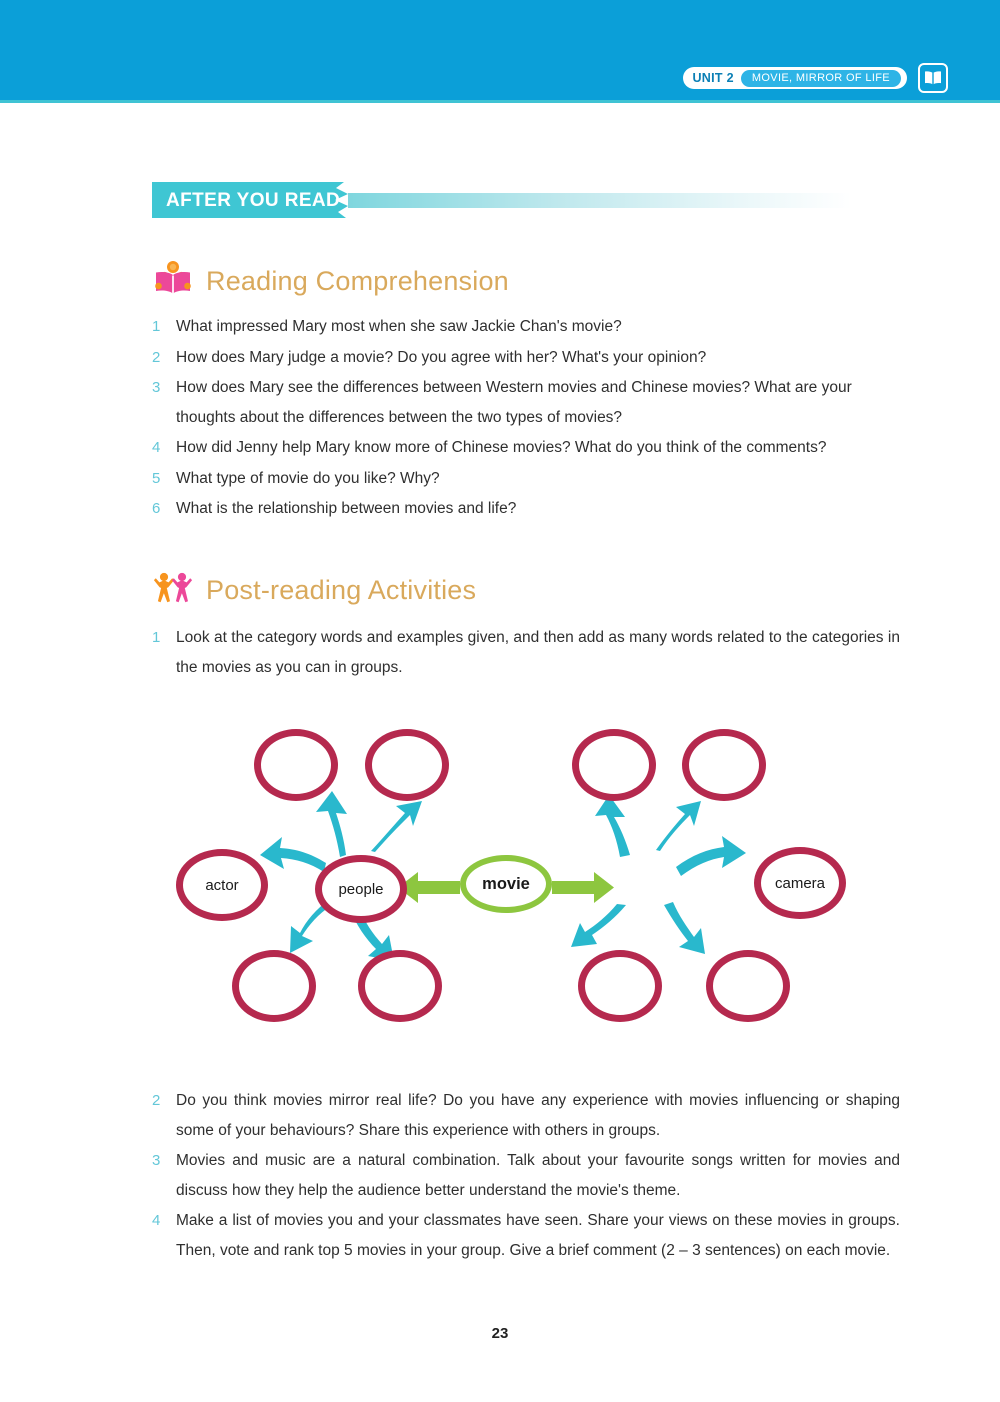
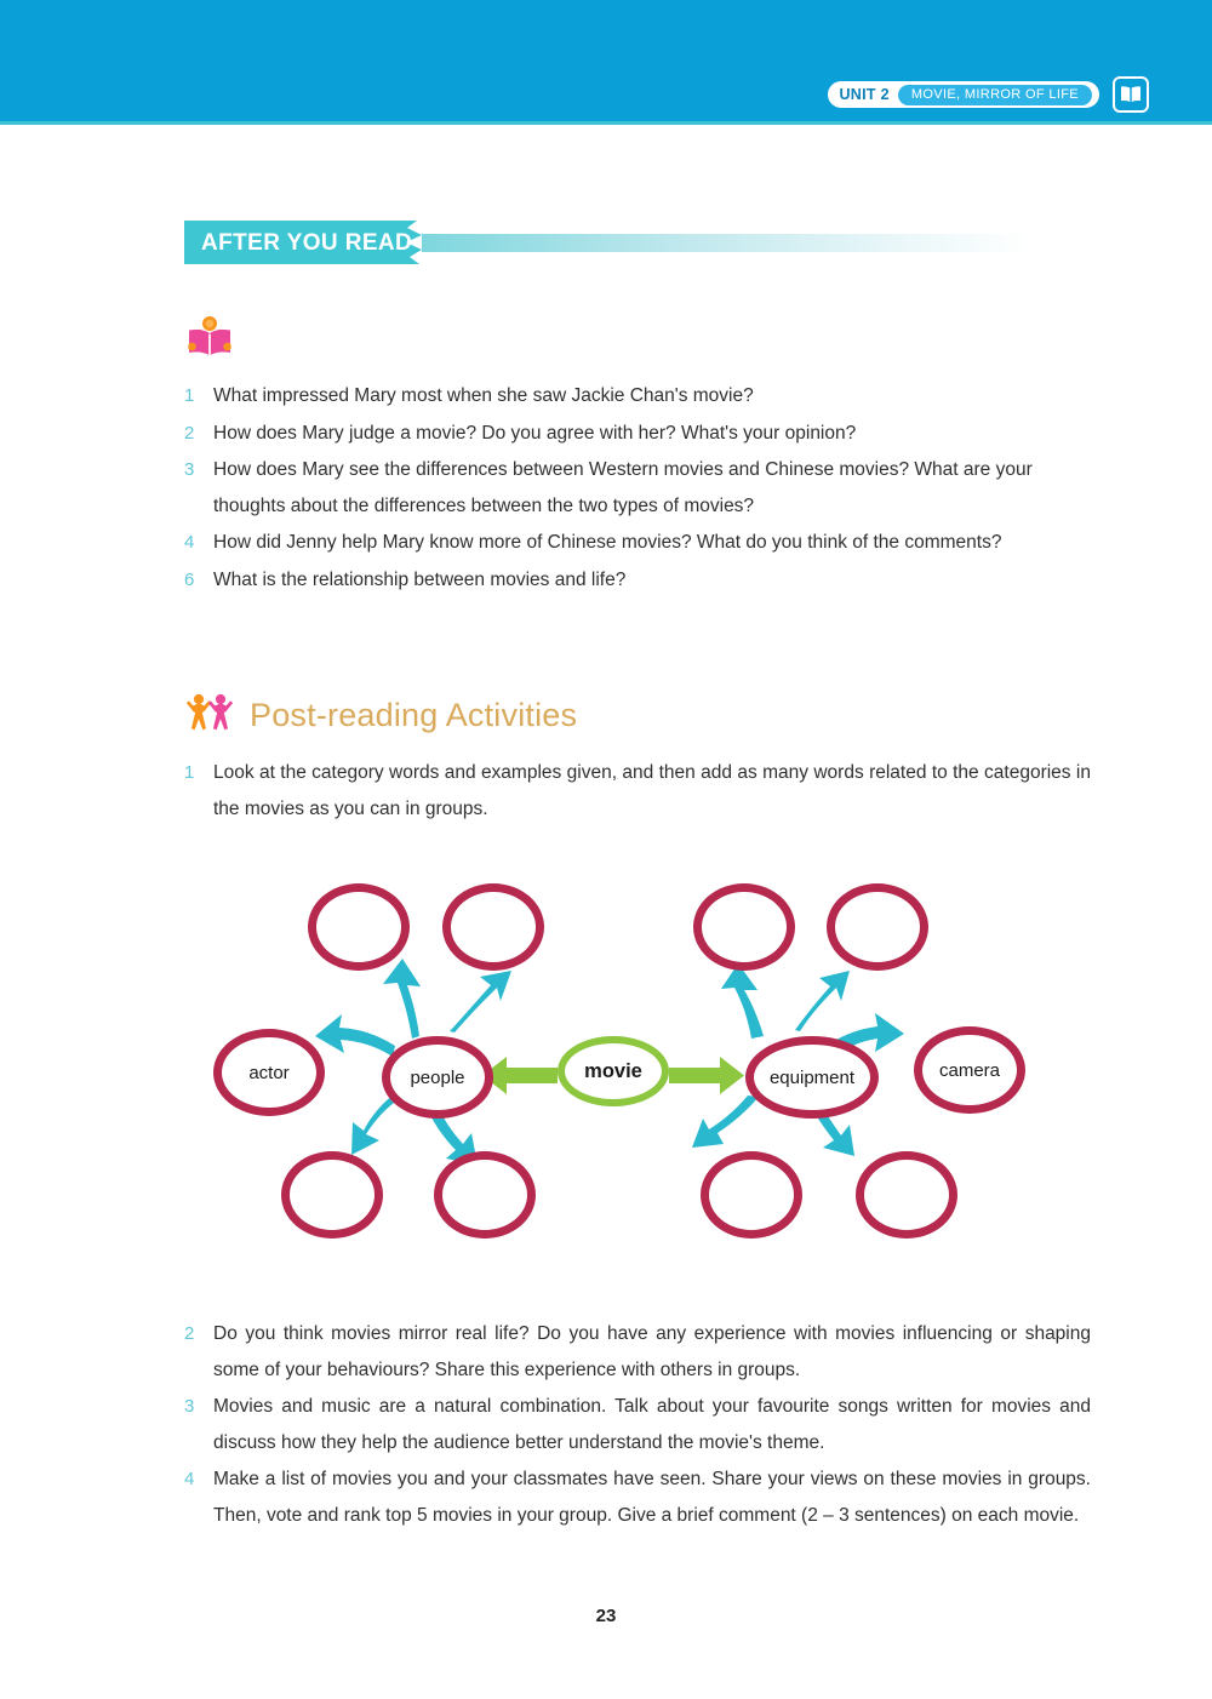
  UNIT 2
  MOVIE, MIRROR OF LIFE
  AFTER YOU READ
- Reading Comprehension
  1
  What impressed Mary most when she saw Jackie Chan's movie?
  2
  How does Mary judge a movie? Do you agree with her? What's your opinion?
  3
  How does Mary see the differences between Western movies and Chinese movies? What are your thoughts about the differences between the two types of movies?
  4
  How did Jenny help Mary know more of Chinese movies? What do you think of the comments?
- 5
- What type of movie do you like? Why?
  6
  What is the relationship between movies and life?
  Post-reading Activities
  1
  Look at the category words and examples given, and then add as many words related to the categories in the movies as you can in groups.
  actor
  people
  movie
+ equipment
  camera
  2
  Do you think movies mirror real life? Do you have any experience with movies influencing or shaping some of your behaviours? Share this experience with others in groups.
  3
  Movies and music are a natural combination. Talk about your favourite songs written for movies and discuss how they help the audience better understand the movie's theme.
  4
  Make a list of movies you and your classmates have seen. Share your views on these movies in groups. Then, vote and rank top 5 movies in your group. Give a brief comment (2 – 3 sentences) on each movie.
  23
